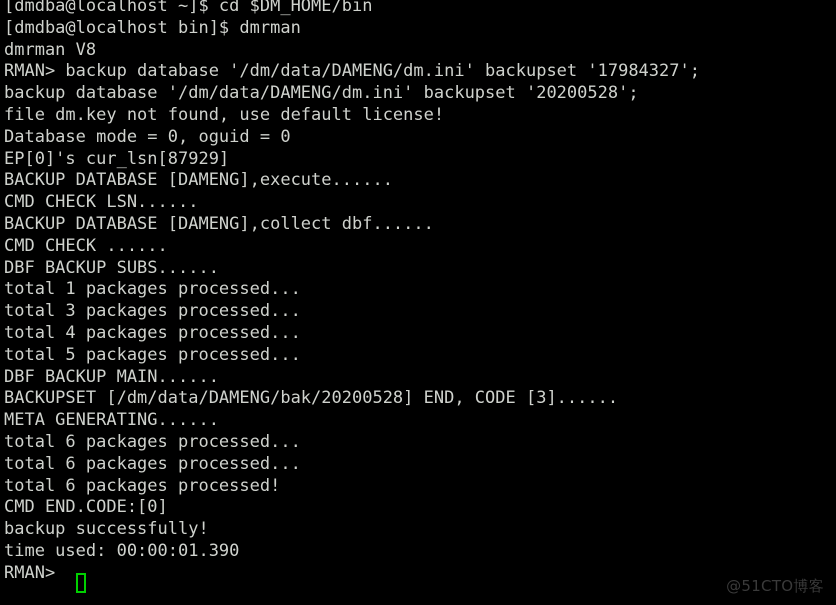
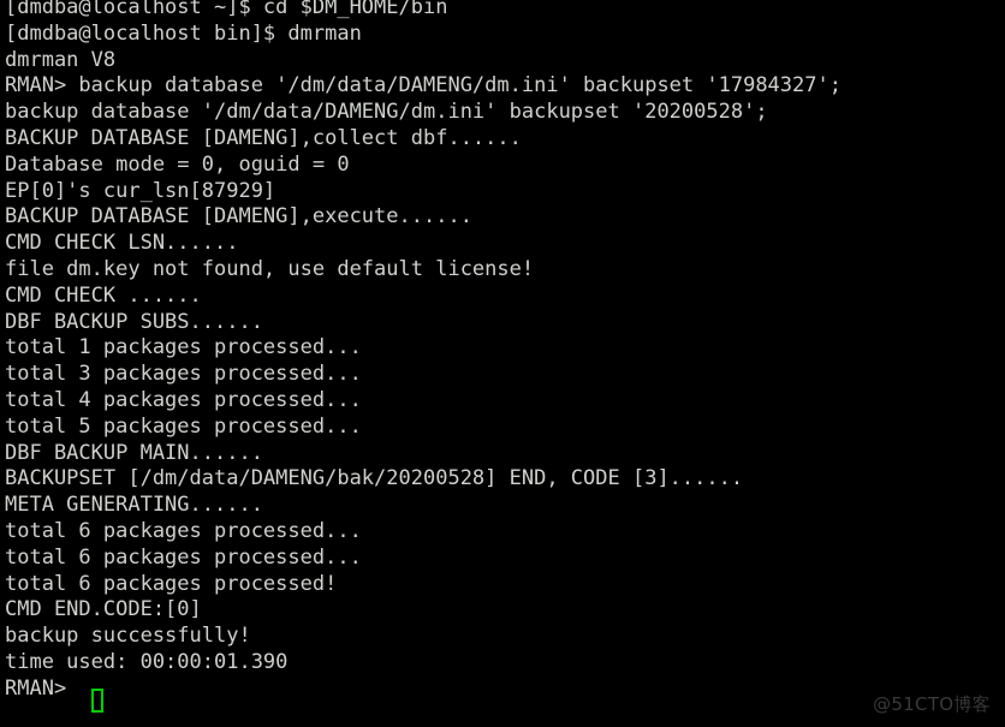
  [dmdba@localhost ~]$ cd $DM_HOME/bin
  [dmdba@localhost bin]$ dmrman
  dmrman V8
  RMAN> backup database '/dm/data/DAMENG/dm.ini' backupset '17984327';
  backup database '/dm/data/DAMENG/dm.ini' backupset '20200528';
- file dm.key not found, use default license!
+ BACKUP DATABASE [DAMENG],collect dbf......
  Database mode = 0, oguid = 0
  EP[0]'s cur_lsn[87929]
  BACKUP DATABASE [DAMENG],execute......
  CMD CHECK LSN......
- BACKUP DATABASE [DAMENG],collect dbf......
+ file dm.key not found, use default license!
  CMD CHECK ......
  DBF BACKUP SUBS......
  total 1 packages processed...
  total 3 packages processed...
  total 4 packages processed...
  total 5 packages processed...
  DBF BACKUP MAIN......
  BACKUPSET [/dm/data/DAMENG/bak/20200528] END, CODE [3]......
  META GENERATING......
  total 6 packages processed...
  total 6 packages processed...
  total 6 packages processed!
  CMD END.CODE:[0]
  backup successfully!
  time used: 00:00:01.390
  RMAN>
  @51CTO博客
